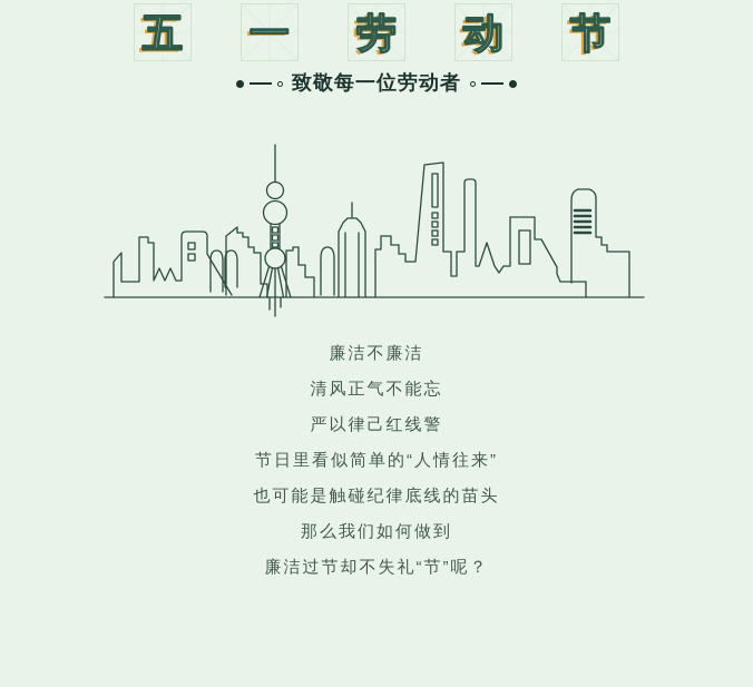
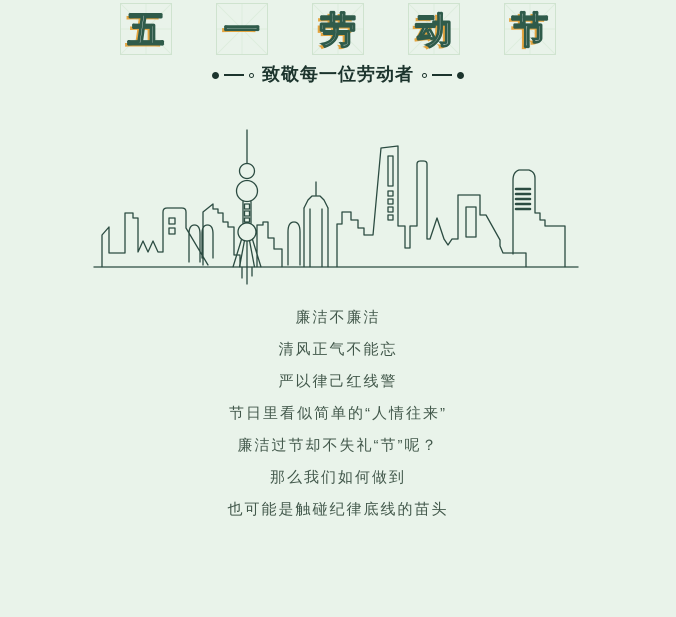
  五
  一
  劳
  动
  节
  致敬每一位劳动者
  廉洁不廉洁
  清风正气不能忘
  严以律己红线警
  节日里看似简单的“人情往来”
- 也可能是触碰纪律底线的苗头
+ 廉洁过节却不失礼“节”呢？
  那么我们如何做到
- 廉洁过节却不失礼“节”呢？
+ 也可能是触碰纪律底线的苗头
